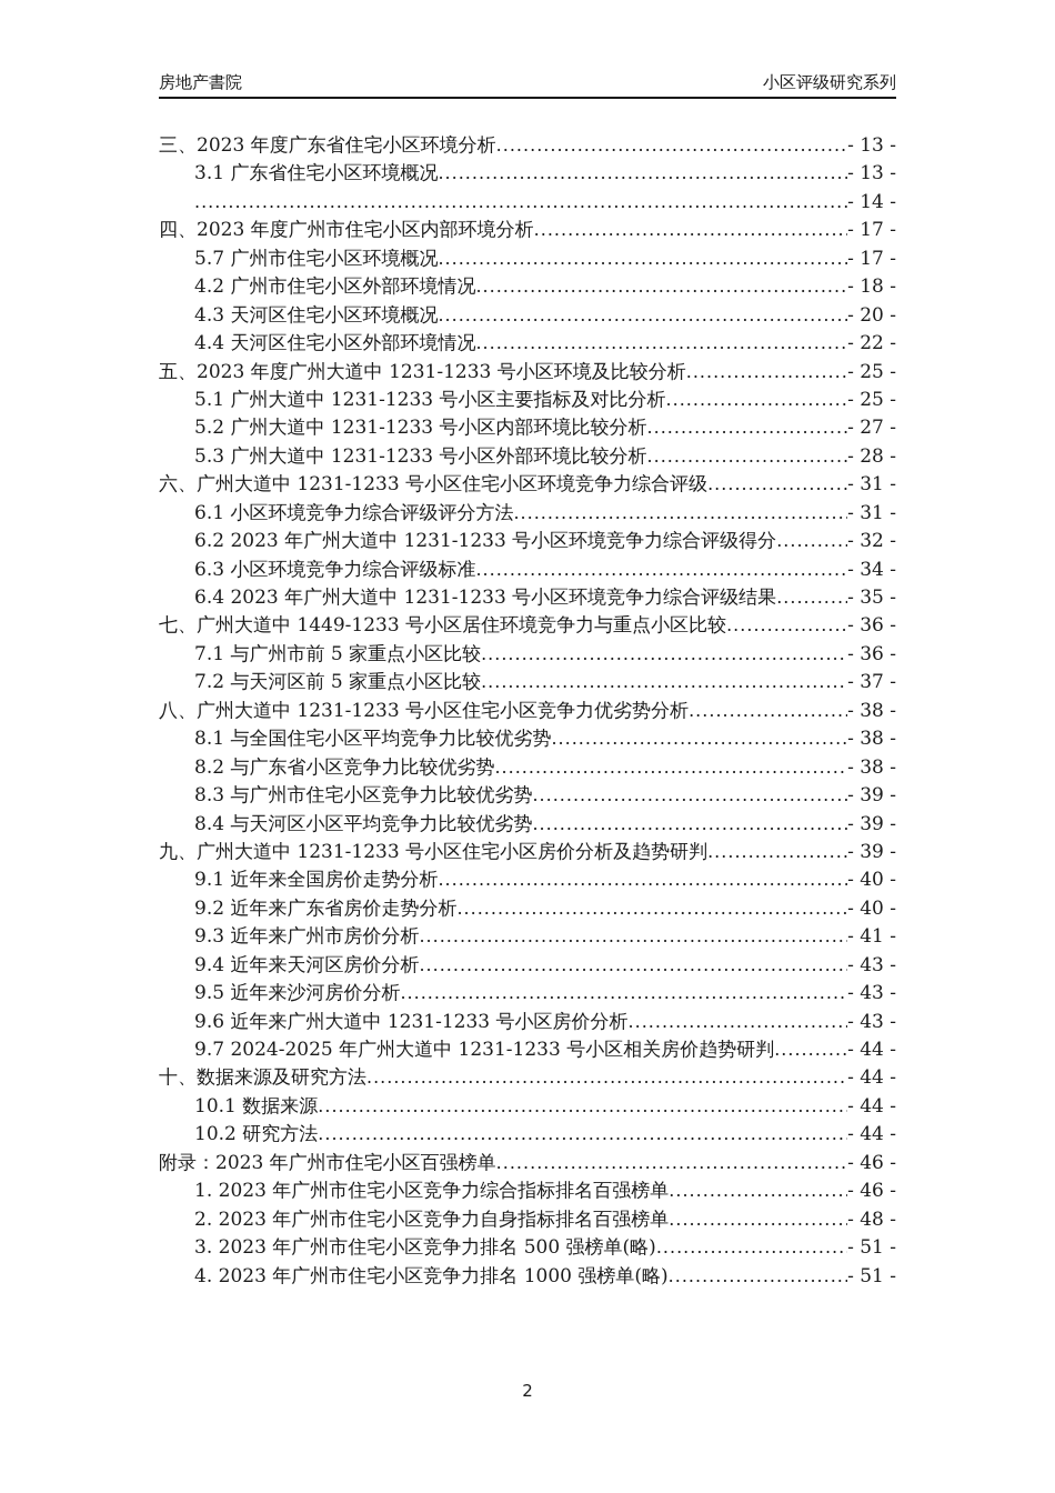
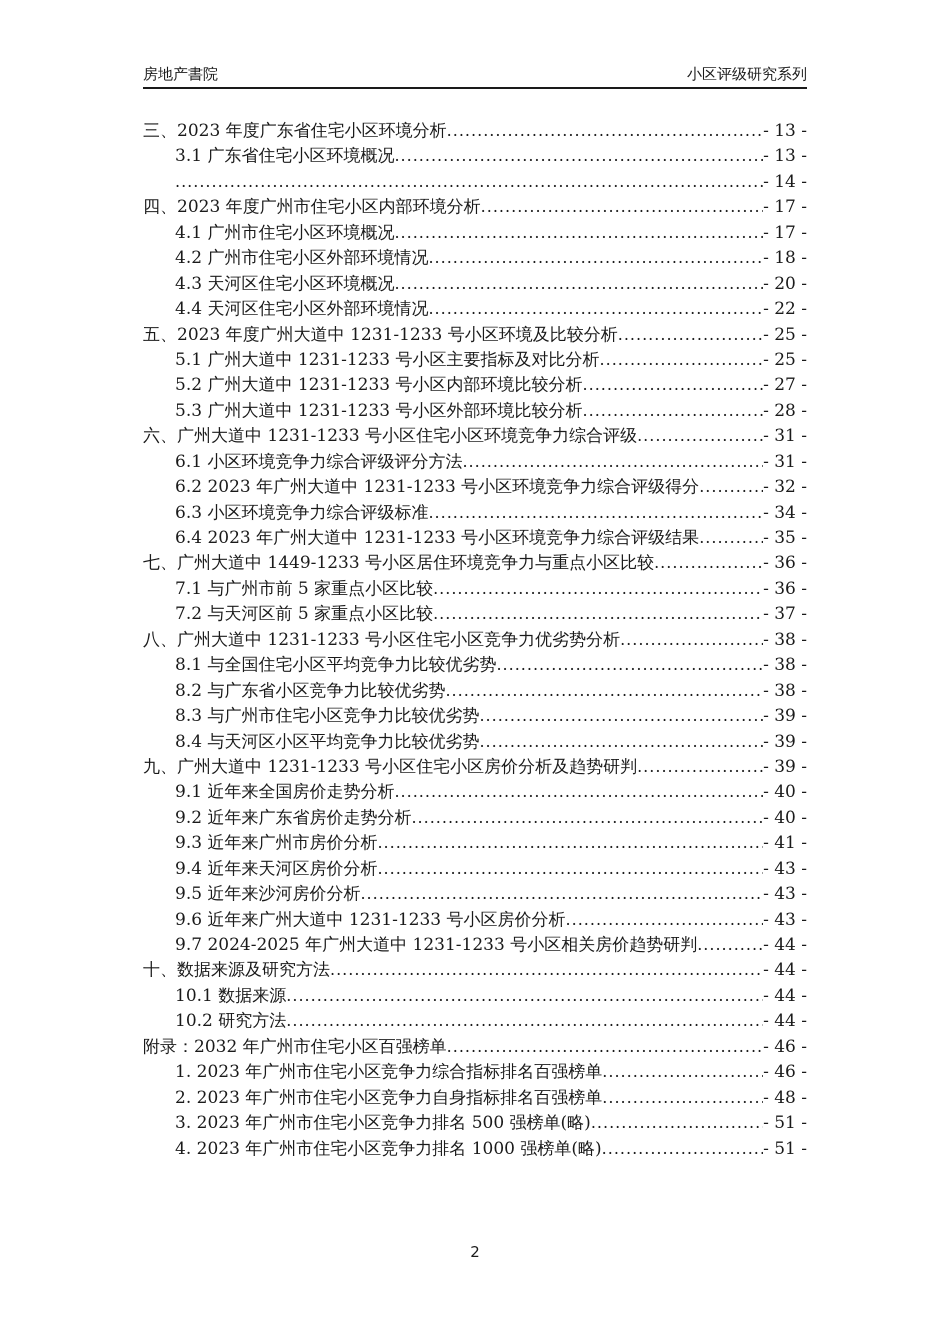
  房地产書院
  小区评级研究系列
  三、2023 年度广东省住宅小区环境分析
  - 13 -
  3.1 广东省住宅小区环境概况
  - 13 -
  - 14 -
  四、2023 年度广州市住宅小区内部环境分析
  - 17 -
- 5.7 广州市住宅小区环境概况
+ 4.1 广州市住宅小区环境概况
  - 17 -
  4.2 广州市住宅小区外部环境情况
  - 18 -
  4.3 天河区住宅小区环境概况
  - 20 -
  4.4 天河区住宅小区外部环境情况
  - 22 -
  五、2023 年度广州大道中 1231-1233 号小区环境及比较分析
  - 25 -
  5.1 广州大道中 1231-1233 号小区主要指标及对比分析
  - 25 -
  5.2 广州大道中 1231-1233 号小区内部环境比较分析
  - 27 -
  5.3 广州大道中 1231-1233 号小区外部环境比较分析
  - 28 -
  六、广州大道中 1231-1233 号小区住宅小区环境竞争力综合评级
  - 31 -
  6.1 小区环境竞争力综合评级评分方法
  - 31 -
  6.2 2023 年广州大道中 1231-1233 号小区环境竞争力综合评级得分
  - 32 -
  6.3 小区环境竞争力综合评级标准
  - 34 -
  6.4 2023 年广州大道中 1231-1233 号小区环境竞争力综合评级结果
  - 35 -
  七、广州大道中 1449-1233 号小区居住环境竞争力与重点小区比较
  - 36 -
  7.1 与广州市前 5 家重点小区比较
  - 36 -
  7.2 与天河区前 5 家重点小区比较
  - 37 -
  八、广州大道中 1231-1233 号小区住宅小区竞争力优劣势分析
  - 38 -
  8.1 与全国住宅小区平均竞争力比较优劣势
  - 38 -
  8.2 与广东省小区竞争力比较优劣势
  - 38 -
  8.3 与广州市住宅小区竞争力比较优劣势
  - 39 -
  8.4 与天河区小区平均竞争力比较优劣势
  - 39 -
  九、广州大道中 1231-1233 号小区住宅小区房价分析及趋势研判
  - 39 -
  9.1 近年来全国房价走势分析
  - 40 -
  9.2 近年来广东省房价走势分析
  - 40 -
  9.3 近年来广州市房价分析
  - 41 -
  9.4 近年来天河区房价分析
  - 43 -
  9.5 近年来沙河房价分析
  - 43 -
  9.6 近年来广州大道中 1231-1233 号小区房价分析
  - 43 -
  9.7 2024-2025 年广州大道中 1231-1233 号小区相关房价趋势研判
  - 44 -
  十、数据来源及研究方法
  - 44 -
  10.1 数据来源
  - 44 -
  10.2 研究方法
  - 44 -
- 附录：2023 年广州市住宅小区百强榜单
+ 附录：2032 年广州市住宅小区百强榜单
  - 46 -
  1. 2023 年广州市住宅小区竞争力综合指标排名百强榜单
  - 46 -
  2. 2023 年广州市住宅小区竞争力自身指标排名百强榜单
  - 48 -
  3. 2023 年广州市住宅小区竞争力排名 500 强榜单(略)
  - 51 -
  4. 2023 年广州市住宅小区竞争力排名 1000 强榜单(略)
  - 51 -
  2
